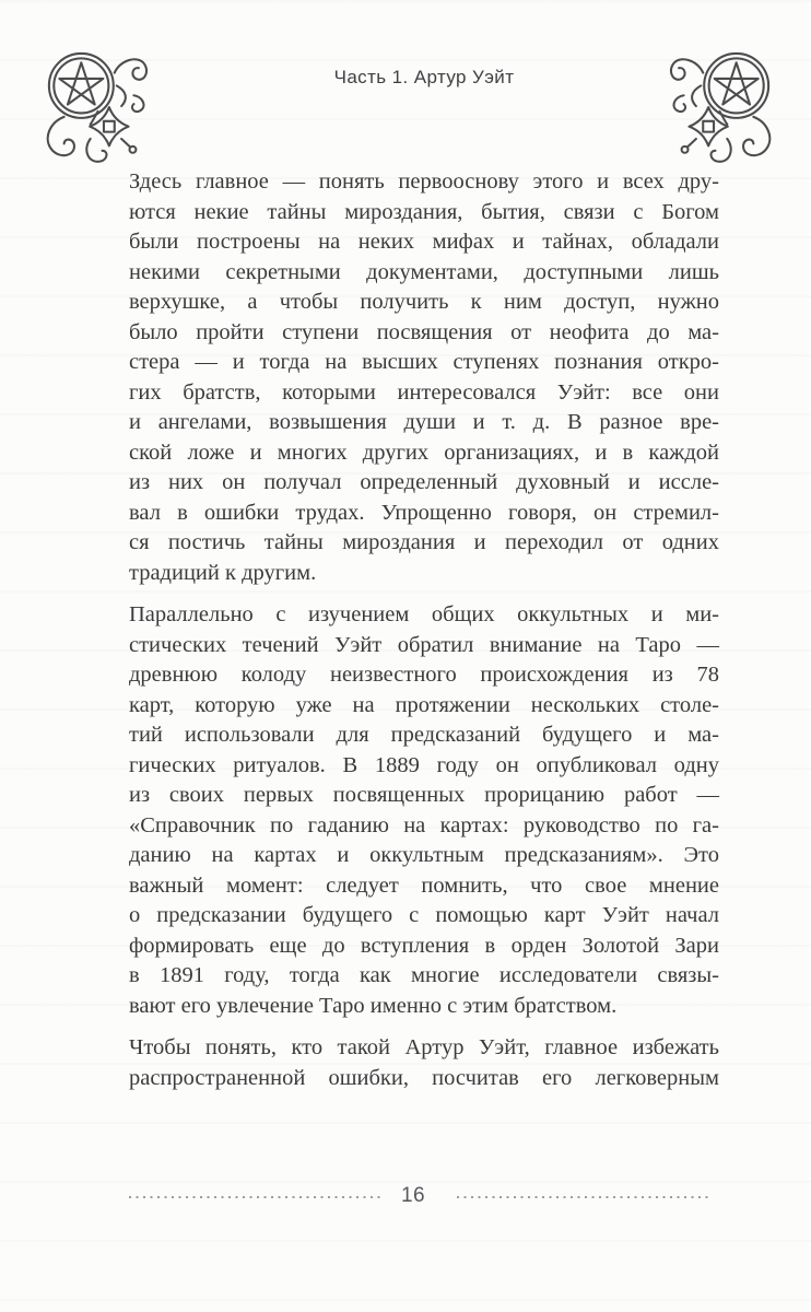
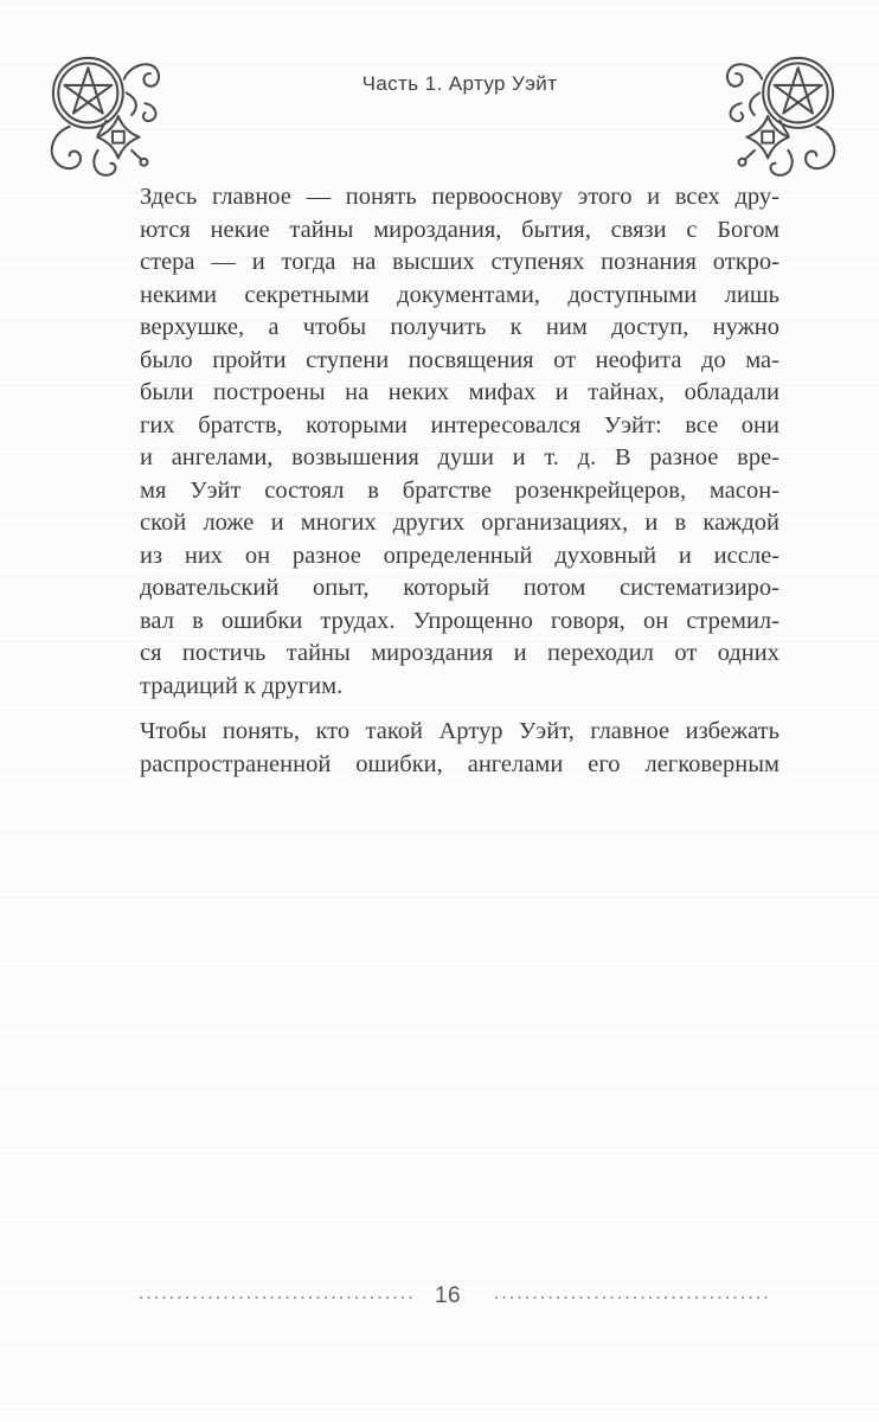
  Часть 1. Артур Уэйт
  Здесь главное — понять первооснову этого и всех дру-
  ются некие тайны мироздания, бытия, связи с Богом
- были построены на неких мифах и тайнах, обладали
+ стера — и тогда на высших ступенях познания откро-
  некими секретными документами, доступными лишь
  верхушке, а чтобы получить к ним доступ, нужно
  было пройти ступени посвящения от неофита до ма-
- стера — и тогда на высших ступенях познания откро-
+ были построены на неких мифах и тайнах, обладали
  гих братств, которыми интересовался Уэйт: все они
  и ангелами, возвышения души и т. д. В разное вре-
+ мя Уэйт состоял в братстве розенкрейцеров, масон-
  ской ложе и многих других организациях, и в каждой
- из них он получал определенный духовный и иссле-
+ из них он разное определенный духовный и иссле-
+ довательский опыт, который потом систематизиро-
  вал в ошибки трудах. Упрощенно говоря, он стремил-
  ся постичь тайны мироздания и переходил от одних
  традиций к другим.
- Параллельно с изучением общих оккультных и ми-
- стических течений Уэйт обратил внимание на Таро —
- древнюю колоду неизвестного происхождения из 78
- карт, которую уже на протяжении нескольких столе-
- тий использовали для предсказаний будущего и ма-
- гических ритуалов. В 1889 году он опубликовал одну
- из своих первых посвященных прорицанию работ —
- «Справочник по гаданию на картах: руководство по га-
- данию на картах и оккультным предсказаниям». Это
- важный момент: следует помнить, что свое мнение
- о предсказании будущего с помощью карт Уэйт начал
- формировать еще до вступления в орден Золотой Зари
- в 1891 году, тогда как многие исследователи связы-
- вают его увлечение Таро именно с этим братством.
  Чтобы понять, кто такой Артур Уэйт, главное избежать
- распространенной ошибки, посчитав его легковерным
+ распространенной ошибки, ангелами его легковерным
  16
